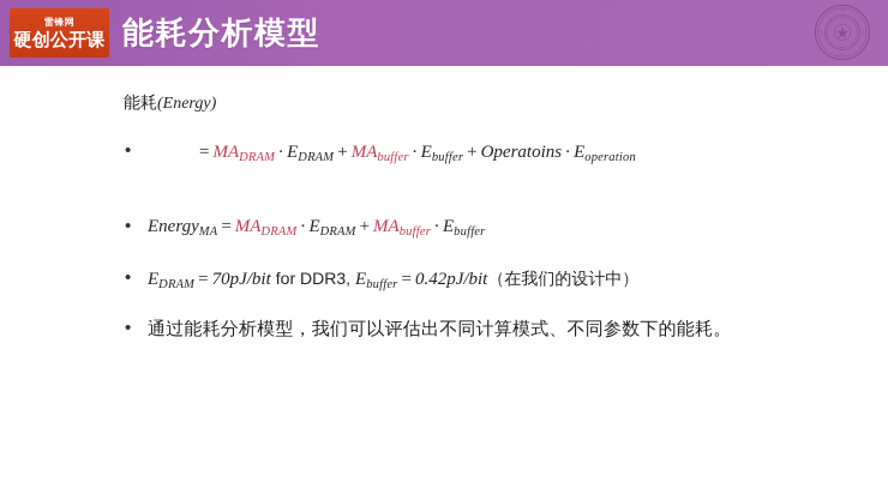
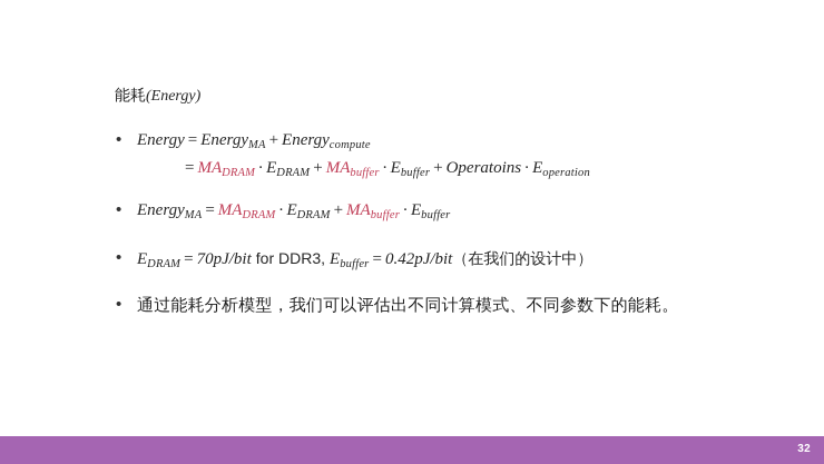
- 雷锋网
- 硬创公开课
- 能耗分析模型
  能耗(Energy)
  •
+ Energy = EnergyMA + Energycompute
  = MADRAM · EDRAM + MAbuffer · Ebuffer + Operatoins · Eoperation
  •
  EnergyMA = MADRAM · EDRAM + MAbuffer · Ebuffer
  •
  EDRAM = 70pJ/bit for DDR3, Ebuffer = 0.42pJ/bit（在我们的设计中）
  •
  通过能耗分析模型，我们可以评估出不同计算模式、不同参数下的能耗。
+ 32
